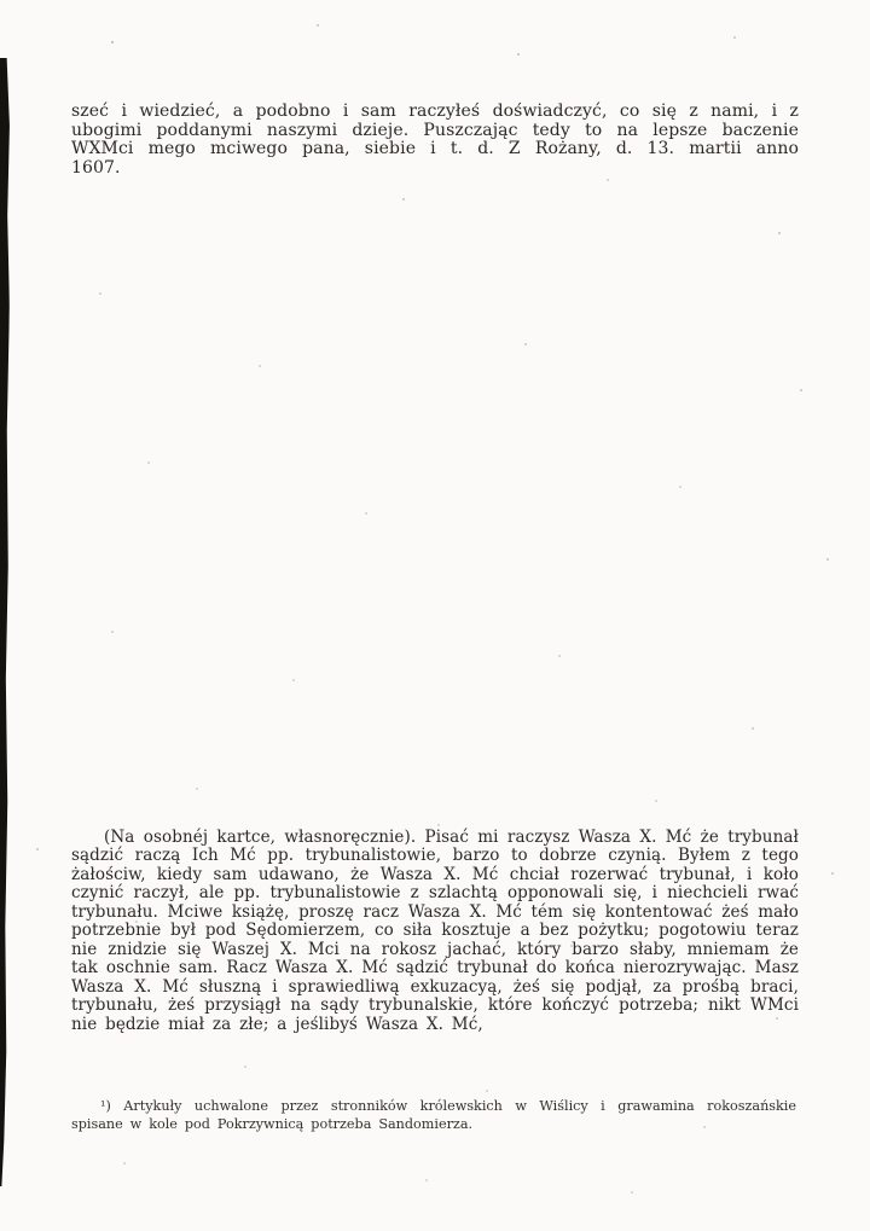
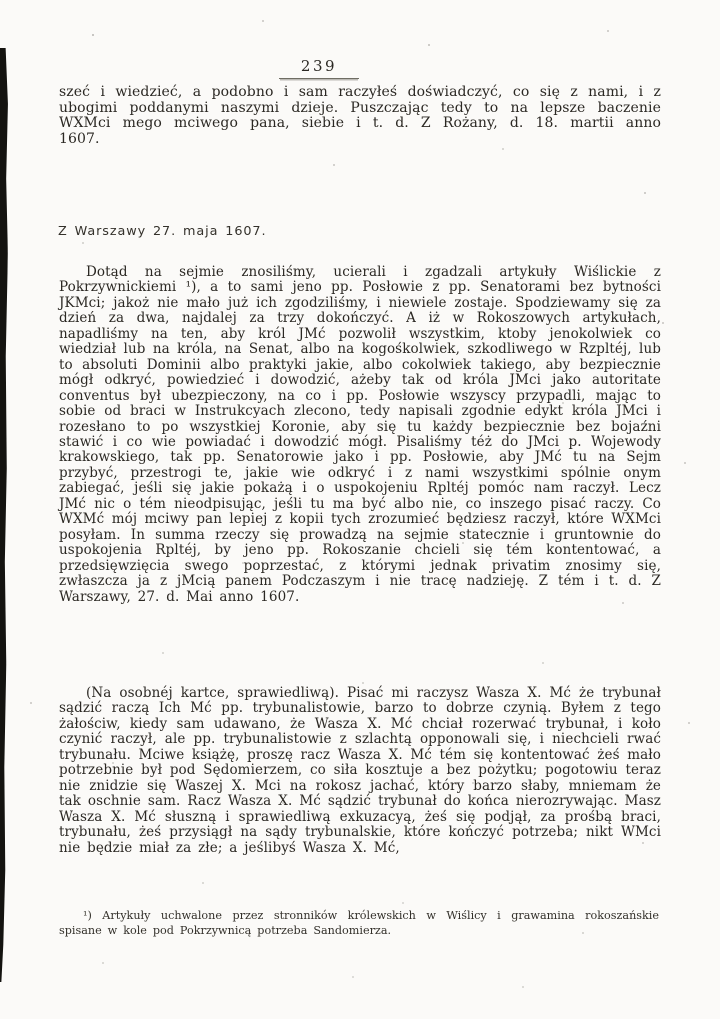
+ 239
- szeć i wiedzieć, a podobno i sam raczyłeś doświadczyć, co się z nami, i z ubogimi poddanymi naszymi dzieje. Puszczając tedy to na lepsze baczenie WXMci mego mciwego pana, siebie i t. d. Z Rożany, d. 13. martii anno 1607.
+ szeć i wiedzieć, a podobno i sam raczyłeś doświadczyć, co się z nami, i z ubogimi poddanymi naszymi dzieje. Puszczając tedy to na lepsze baczenie WXMci mego mciwego pana, siebie i t. d. Z Rożany, d. 18. martii anno 1607.
+ Z Warszawy 27. maja 1607.
+ Dotąd na sejmie znosiliśmy, ucierali i zgadzali artykuły Wiślickie z Pokrzywnickiemi ¹), a to sami jeno pp. Posłowie z pp. Senatorami bez bytności JKMci; jakoż nie mało już ich zgodziliśmy, i niewiele zostaje. Spodziewamy się za dzień za dwa, najdalej za trzy dokończyć. A iż w Rokoszowych artykułach, napadliśmy na ten, aby król JMć pozwolił wszystkim, ktoby jenokolwiek co wiedział lub na króla, na Senat, albo na kogośkolwiek, szkodliwego w Rzpltéj, lub to absoluti Dominii albo praktyki jakie, albo cokolwiek takiego, aby bezpiecznie mógł odkryć, powiedzieć i dowodzić, ażeby tak od króla JMci jako autoritate conventus był ubezpieczony, na co i pp. Posłowie wszyscy przypadli, mając to sobie od braci w Instrukcyach zlecono, tedy napisali zgodnie edykt króla JMci i rozesłano to po wszystkiej Koronie, aby się tu każdy bezpiecznie bez bojaźni stawić i co wie powiadać i dowodzić mógł. Pisaliśmy téż do JMci p. Wojewody krakowskiego, tak pp. Senatorowie jako i pp. Posłowie, aby JMć tu na Sejm przybyć, przestrogi te, jakie wie odkryć i z nami wszystkimi spólnie onym zabiegać, jeśli się jakie pokażą i o uspokojeniu Rpltéj pomóc nam raczył. Lecz JMć nic o tém nieodpisując, jeśli tu ma być albo nie, co inszego pisać raczy. Co WXMć mój mciwy pan lepiej z kopii tych zrozumieć będziesz raczył, które WXMci posyłam. In summa rzeczy się prowadzą na sejmie statecznie i gruntownie do uspokojenia Rpltéj, by jeno pp. Rokoszanie chcieli się tém kontentować, a przedsięwzięcia swego poprzestać, z którymi jednak privatim znosimy się, zwłaszcza ja z jMcią panem Podczaszym i nie tracę nadzieję. Z tém i t. d. Z Warszawy, 27. d. Mai anno 1607.
- (Na osobnéj kartce, własnoręcznie). Pisać mi raczysz Wasza X. Mć że trybunał sądzić raczą Ich Mć pp. trybunalistowie, barzo to dobrze czynią. Byłem z tego żałościw, kiedy sam udawano, że Wasza X. Mć chciał rozerwać trybunał, i koło czynić raczył, ale pp. trybunalistowie z szlachtą opponowali się, i niechcieli rwać trybunału. Mciwe książę, proszę racz Wasza X. Mć tém się kontentować żeś mało potrzebnie był pod Sędomierzem, co siła kosztuje a bez pożytku; pogotowiu teraz nie znidzie się Waszej X. Mci na rokosz jachać, który barzo słaby, mniemam że tak oschnie sam. Racz Wasza X. Mć sądzić trybunał do końca nierozrywając. Masz Wasza X. Mć słuszną i sprawiedliwą exkuzacyą, żeś się podjął, za prośbą braci, trybunału, żeś przysiągł na sądy trybunalskie, które kończyć potrzeba; nikt WMci nie będzie miał za złe; a jeślibyś Wasza X. Mć,
+ (Na osobnéj kartce, sprawiedliwą). Pisać mi raczysz Wasza X. Mć że trybunał sądzić raczą Ich Mć pp. trybunalistowie, barzo to dobrze czynią. Byłem z tego żałościw, kiedy sam udawano, że Wasza X. Mć chciał rozerwać trybunał, i koło czynić raczył, ale pp. trybunalistowie z szlachtą opponowali się, i niechcieli rwać trybunału. Mciwe książę, proszę racz Wasza X. Mć tém się kontentować żeś mało potrzebnie był pod Sędomierzem, co siła kosztuje a bez pożytku; pogotowiu teraz nie znidzie się Waszej X. Mci na rokosz jachać, który barzo słaby, mniemam że tak oschnie sam. Racz Wasza X. Mć sądzić trybunał do końca nierozrywając. Masz Wasza X. Mć słuszną i sprawiedliwą exkuzacyą, żeś się podjął, za prośbą braci, trybunału, żeś przysiągł na sądy trybunalskie, które kończyć potrzeba; nikt WMci nie będzie miał za złe; a jeślibyś Wasza X. Mć,
  ¹) Artykuły uchwalone przez stronników królewskich w Wiślicy i grawamina rokoszańskie spisane w kole pod Pokrzywnicą potrzeba Sandomierza.
